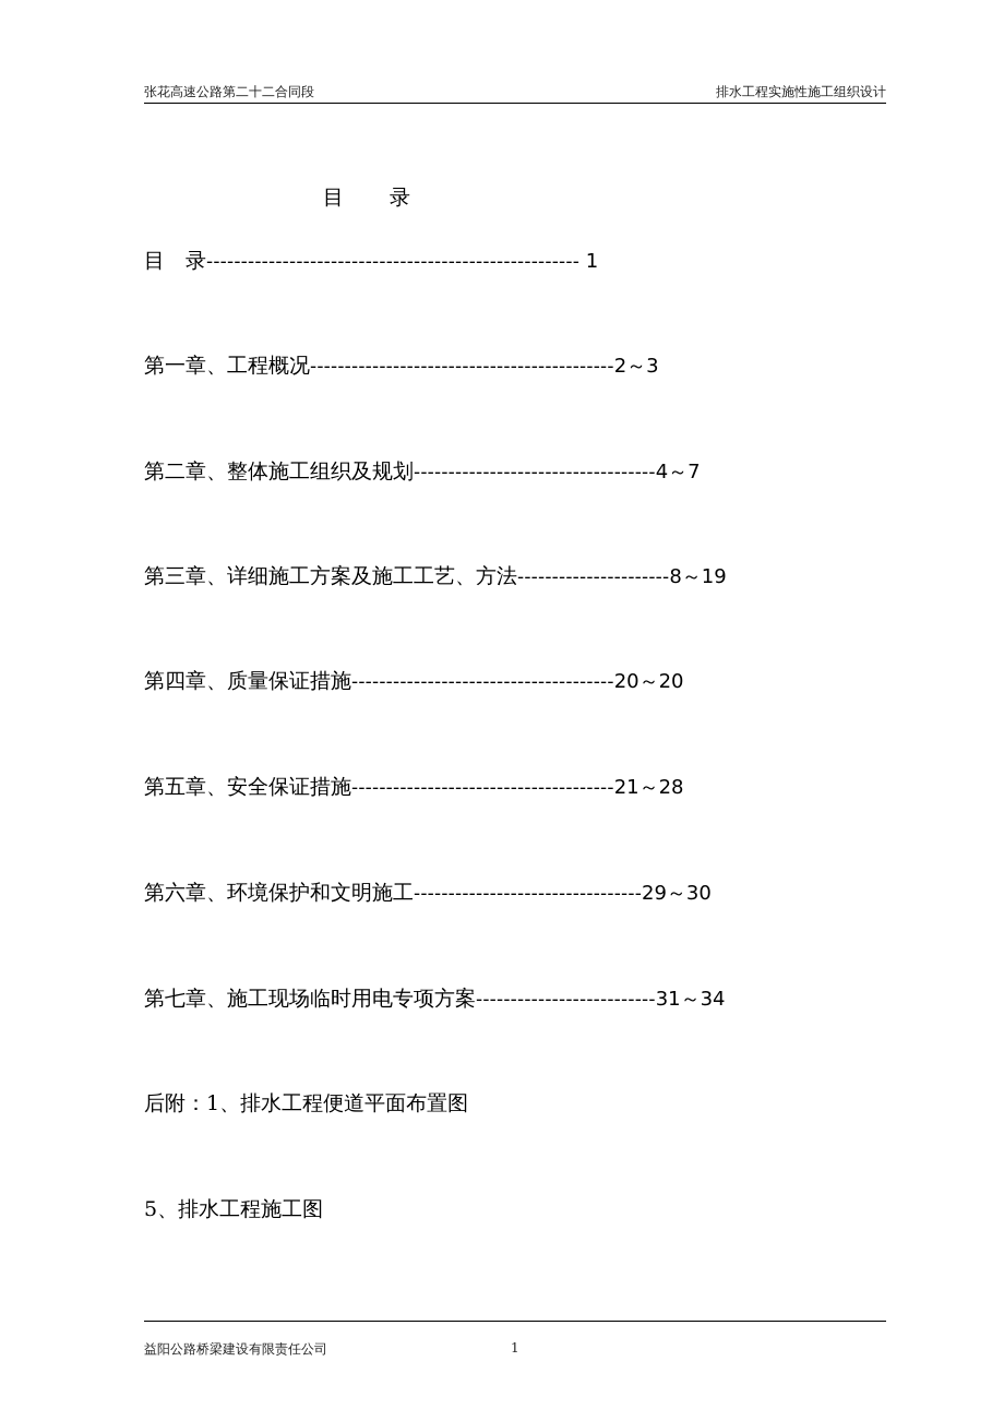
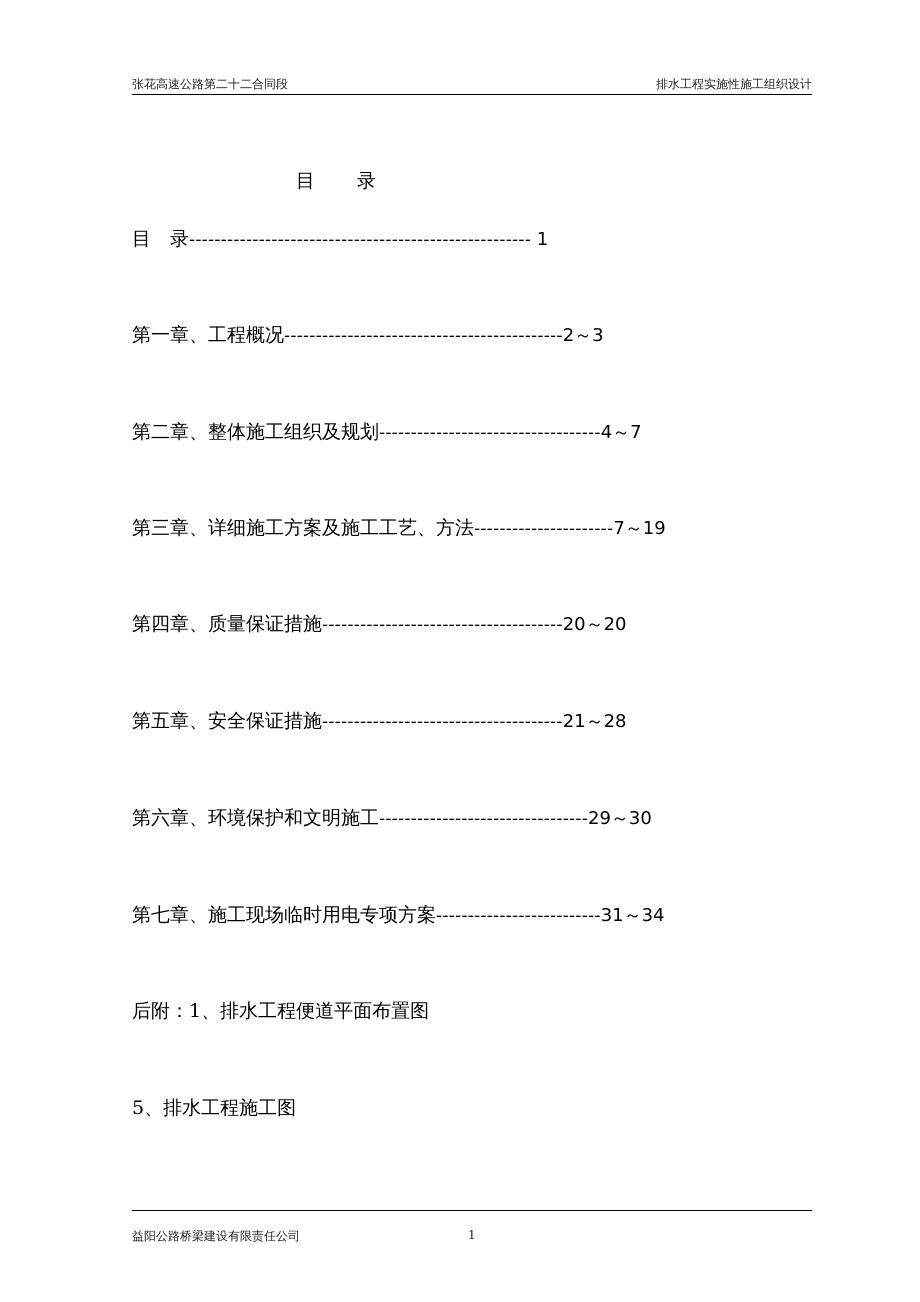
  张花高速公路第二十二合同段
  排水工程实施性施工组织设计
  目 录
  目 录------------------------------------------------------ 1
  第一章、工程概况--------------------------------------------2～3
  第二章、整体施工组织及规划-----------------------------------4～7
- 第三章、详细施工方案及施工工艺、方法----------------------8～19
+ 第三章、详细施工方案及施工工艺、方法----------------------7～19
  第四章、质量保证措施--------------------------------------20～20
  第五章、安全保证措施--------------------------------------21～28
  第六章、环境保护和文明施工---------------------------------29～30
  第七章、施工现场临时用电专项方案--------------------------31～34
  后附：1、排水工程便道平面布置图
  5、排水工程施工图
  益阳公路桥梁建设有限责任公司
  1
